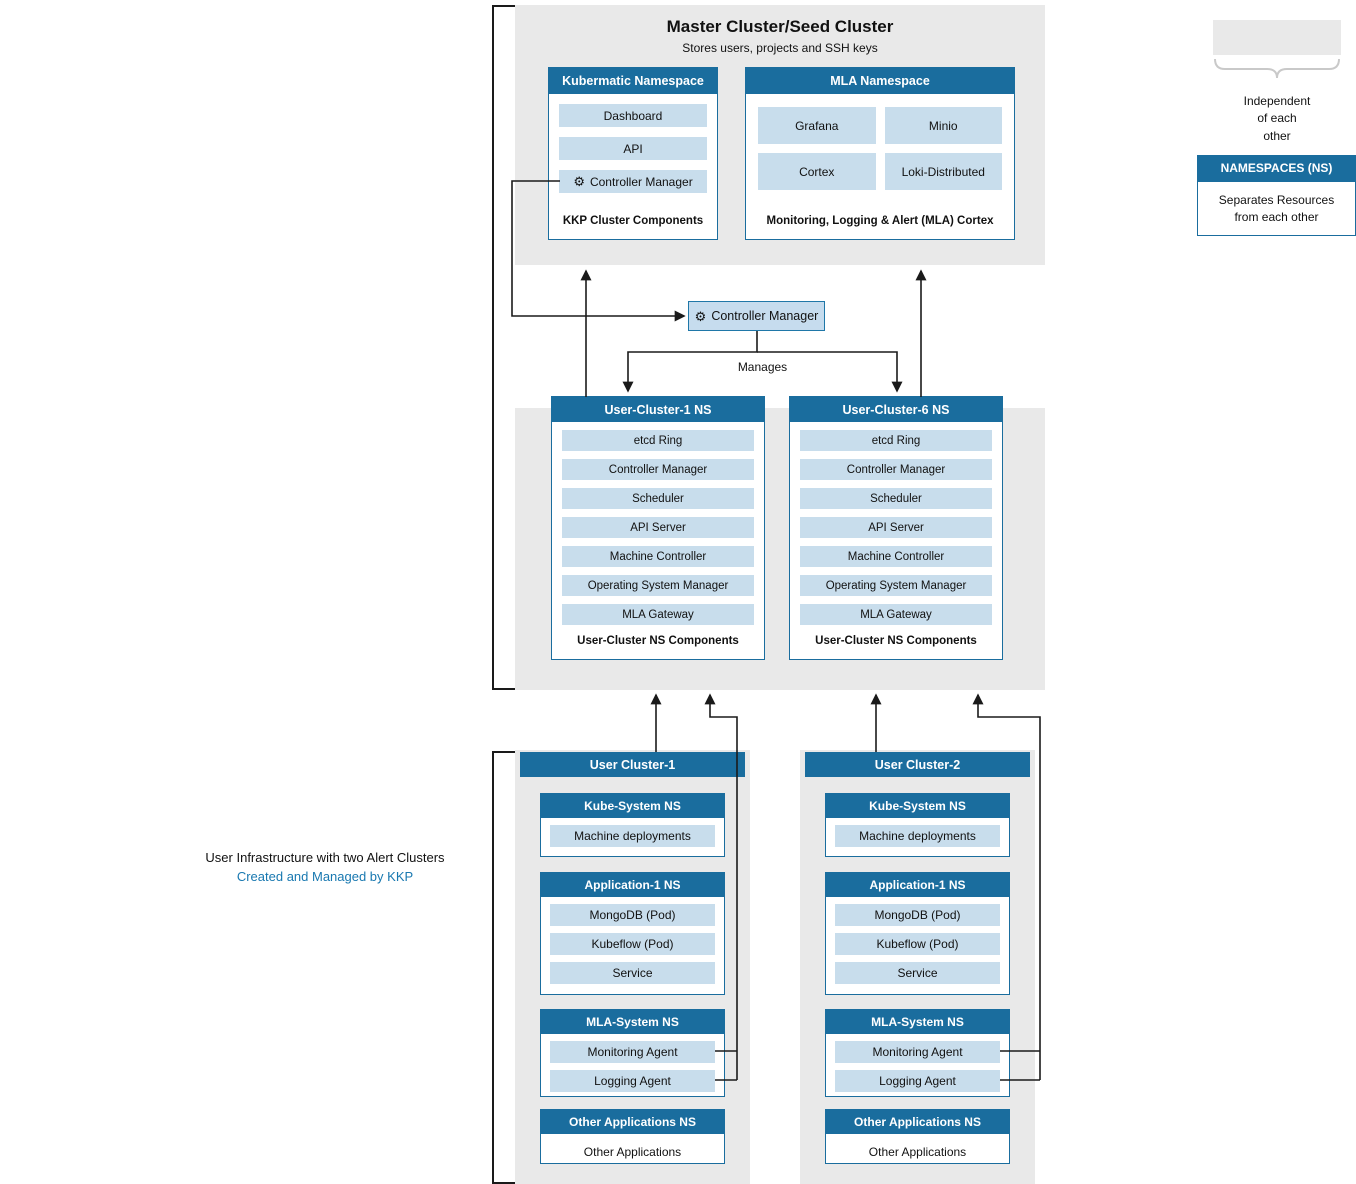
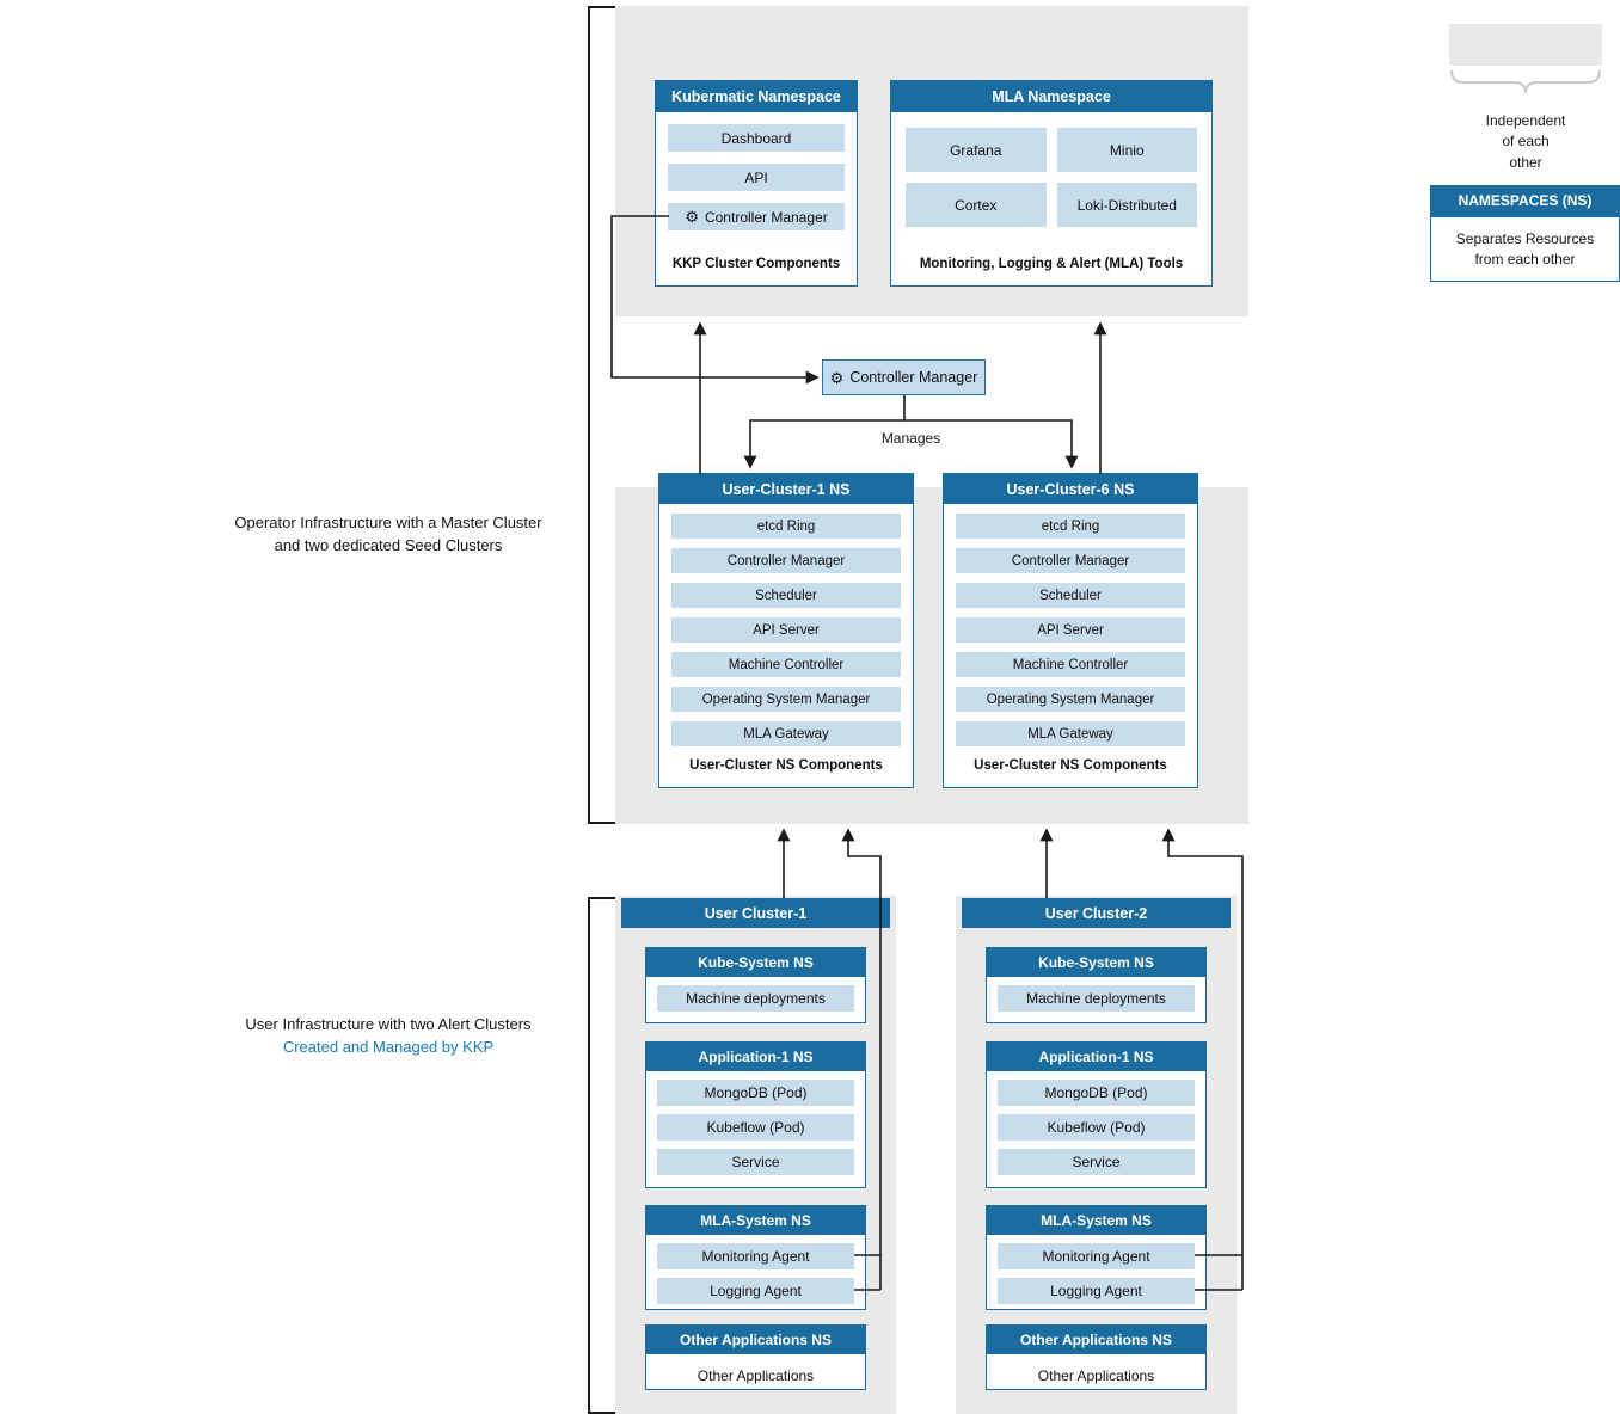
- Master Cluster/Seed Cluster
- Stores users, projects and SSH keys
  Kubermatic Namespace
  Dashboard
  API
  ⚙
  Controller Manager
  KKP Cluster Components
  MLA Namespace
  Grafana
  Minio
  Cortex
  Loki-Distributed
- Monitoring, Logging & Alert (MLA) Cortex
+ Monitoring, Logging & Alert (MLA) Tools
  Independent
  of each
  other
  NAMESPACES (NS)
  Separates Resources
  from each other
  ⚙
  Controller Manager
  Manages
  User-Cluster-1 NS
  etcd Ring
  Controller Manager
  Scheduler
  API Server
  Machine Controller
  Operating System Manager
  MLA Gateway
  User-Cluster NS Components
  User-Cluster-6 NS
  etcd Ring
  Controller Manager
  Scheduler
  API Server
  Machine Controller
  Operating System Manager
  MLA Gateway
  User-Cluster NS Components
+ Operator Infrastructure with a Master Cluster
+ and two dedicated Seed Clusters
  User Infrastructure with two Alert Clusters
  Created and Managed by KKP
  User Cluster-1
  Kube-System NS
  Machine deployments
  Application-1 NS
  MongoDB (Pod)
  Kubeflow (Pod)
  Service
  MLA-System NS
  Monitoring Agent
  Logging Agent
  Other Applications NS
  Other Applications
  User Cluster-2
  Kube-System NS
  Machine deployments
  Application-1 NS
  MongoDB (Pod)
  Kubeflow (Pod)
  Service
  MLA-System NS
  Monitoring Agent
  Logging Agent
  Other Applications NS
  Other Applications
